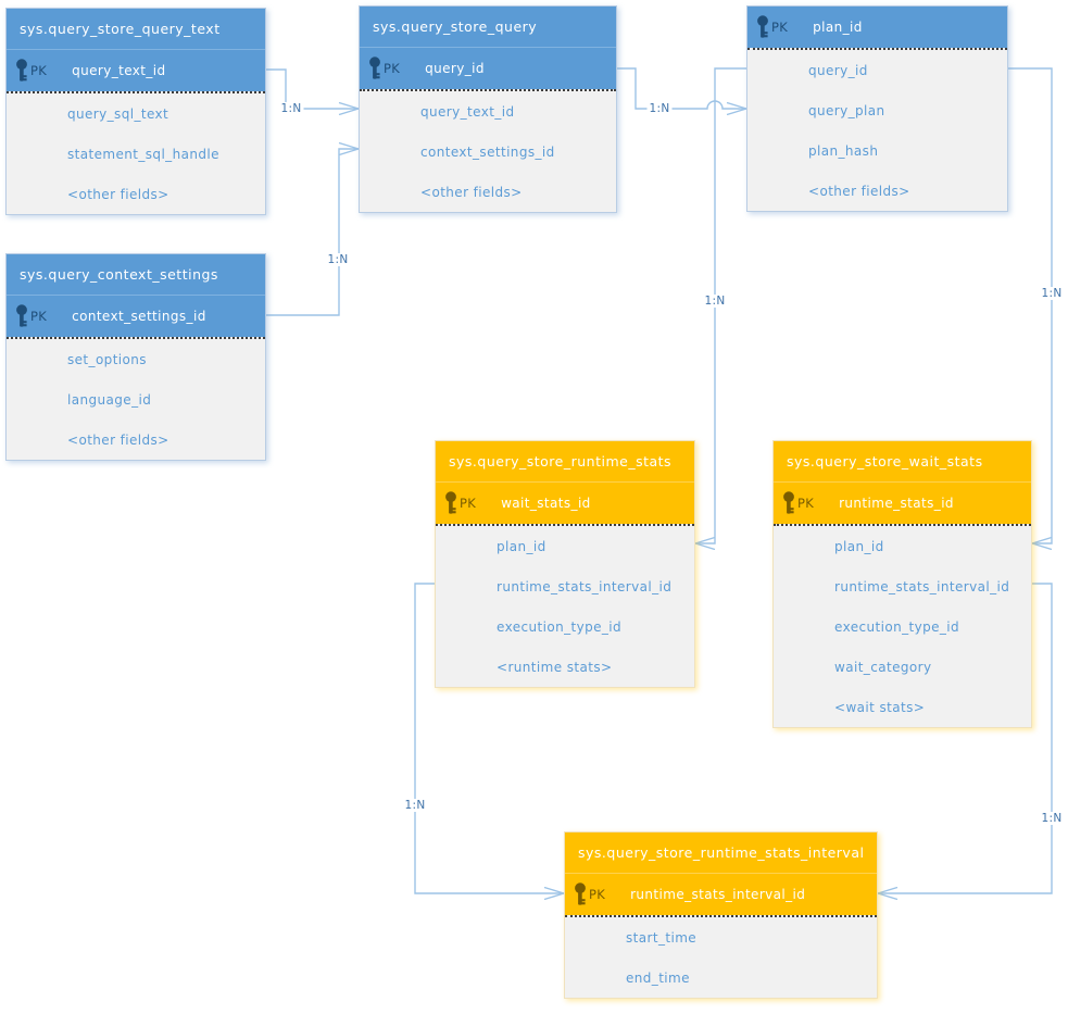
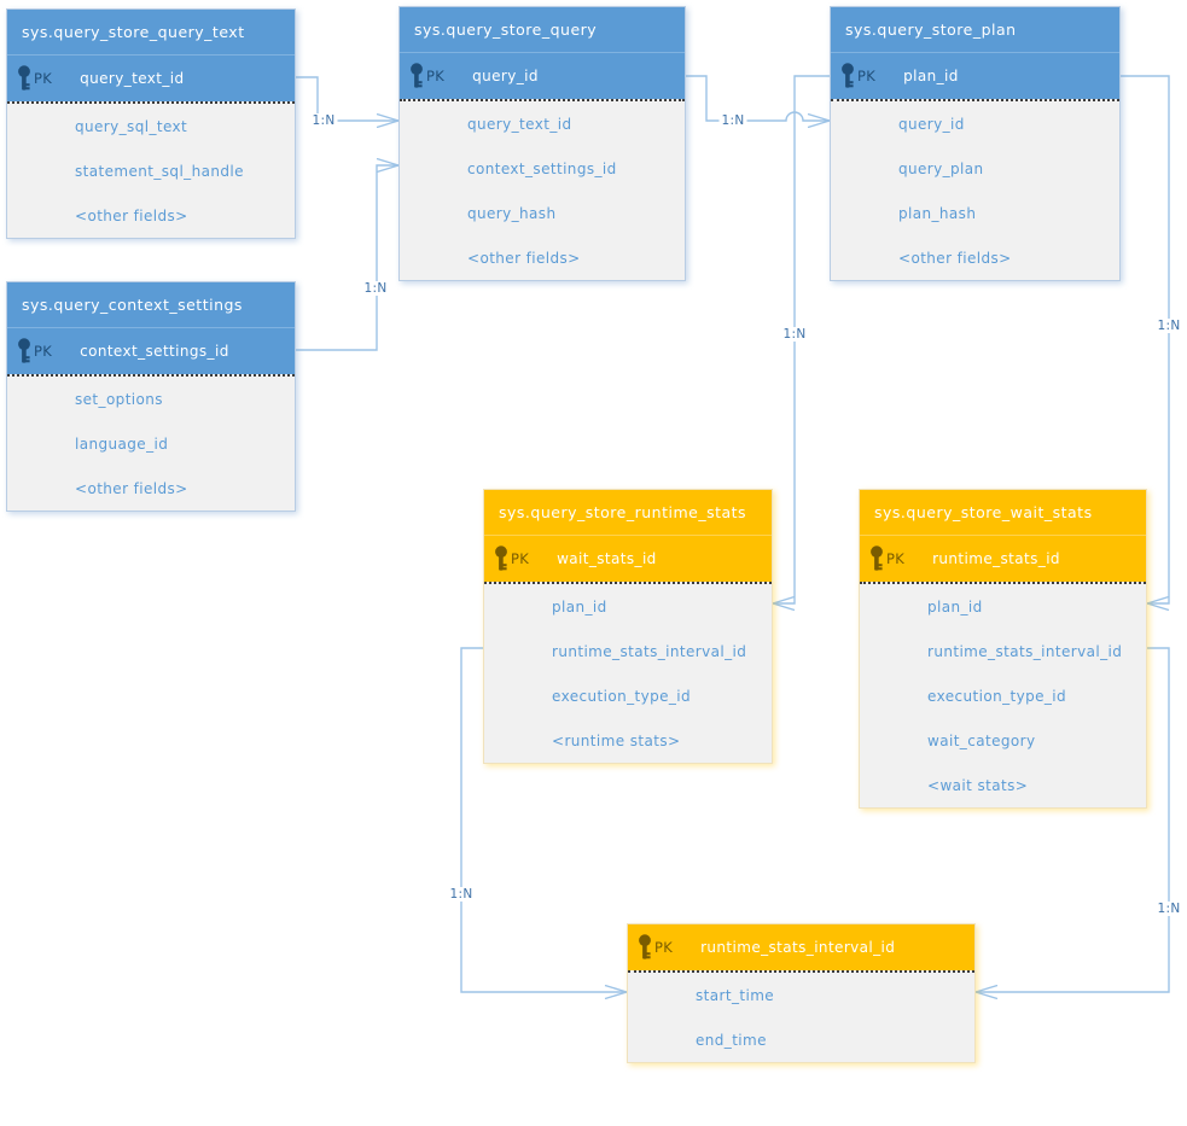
  1:N
  1:N
  1:N
  1:N
  1:N
  1:N
  1:N
  sys.query_store_query_text
  PK
  query_text_id
  query_sql_text
  statement_sql_handle
  <other fields>
  sys.query_store_query
  PK
  query_id
  query_text_id
  context_settings_id
+ query_hash
  <other fields>
+ sys.query_store_plan
  PK
  plan_id
  query_id
  query_plan
  plan_hash
  <other fields>
  sys.query_context_settings
  PK
  context_settings_id
  set_options
  language_id
  <other fields>
  sys.query_store_runtime_stats
  PK
  wait_stats_id
  plan_id
  runtime_stats_interval_id
  execution_type_id
  <runtime stats>
  sys.query_store_wait_stats
  PK
  runtime_stats_id
  plan_id
  runtime_stats_interval_id
  execution_type_id
  wait_category
  <wait stats>
- sys.query_store_runtime_stats_interval
  PK
  runtime_stats_interval_id
  start_time
  end_time
